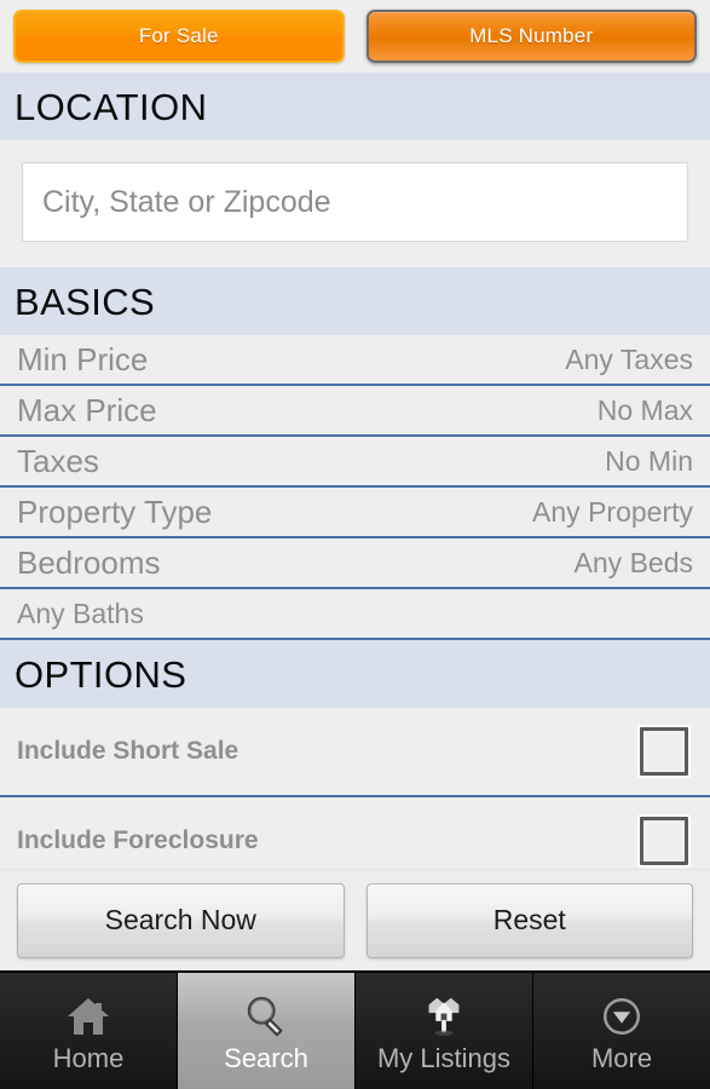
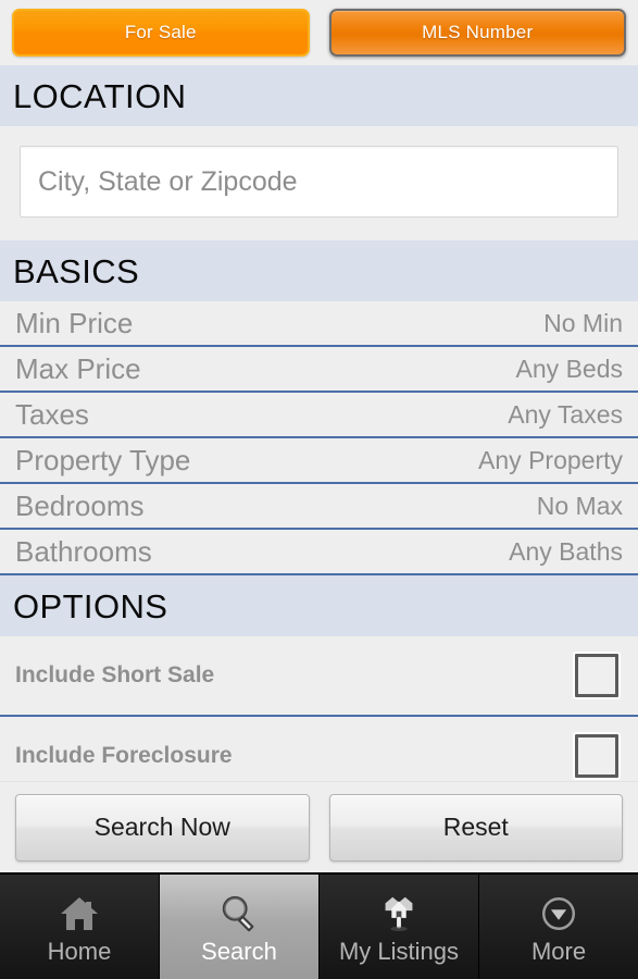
  For Sale
  MLS Number
  LOCATION
  City, State or Zipcode
  BASICS
  Min Price
- Any Taxes
+ No Min
  Max Price
- No Max
+ Any Beds
  Taxes
- No Min
+ Any Taxes
  Property Type
  Any Property
  Bedrooms
- Any Beds
+ No Max
+ Bathrooms
  Any Baths
  OPTIONS
  Include Short Sale
  Include Foreclosure
  Search Now
  Reset
  Home
  Search
  My Listings
  More
